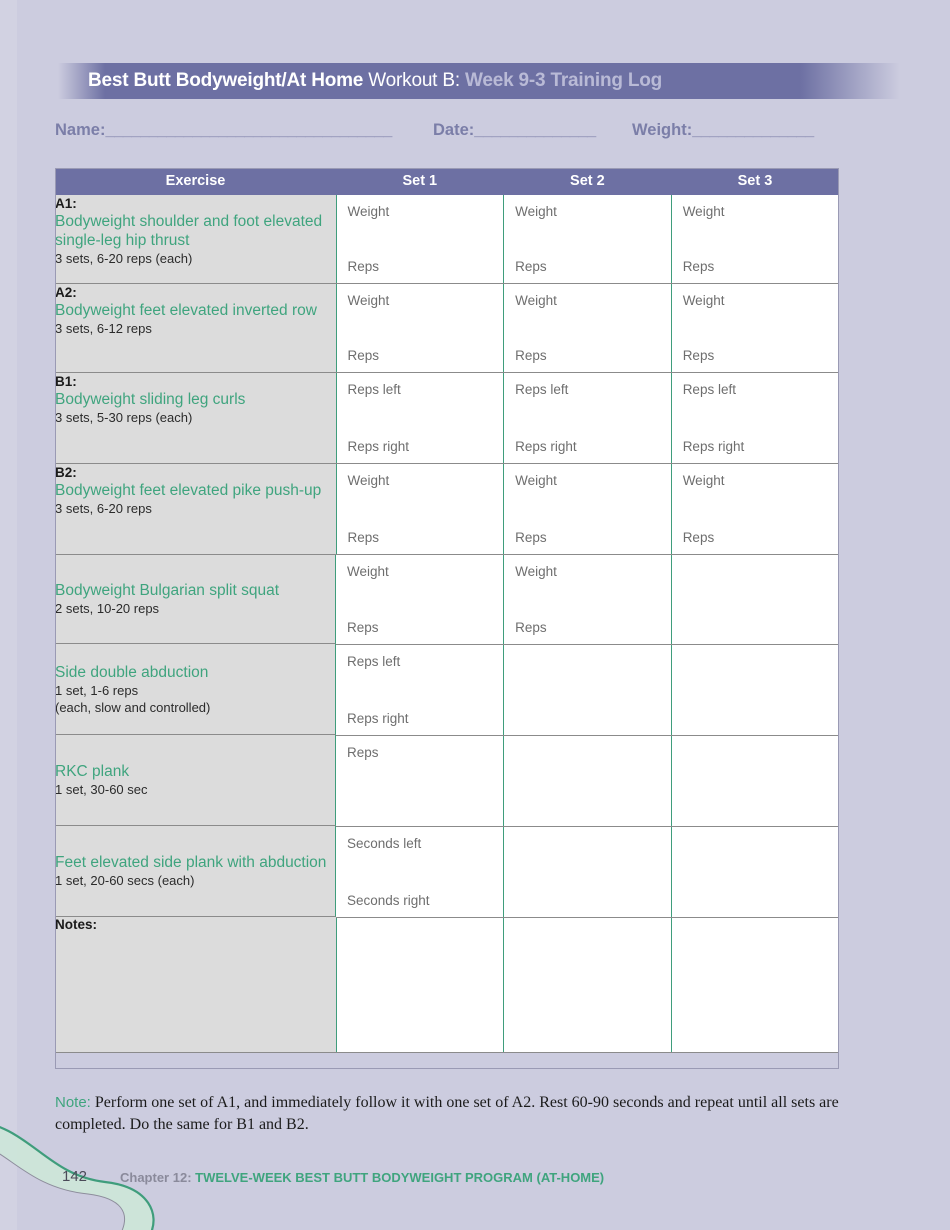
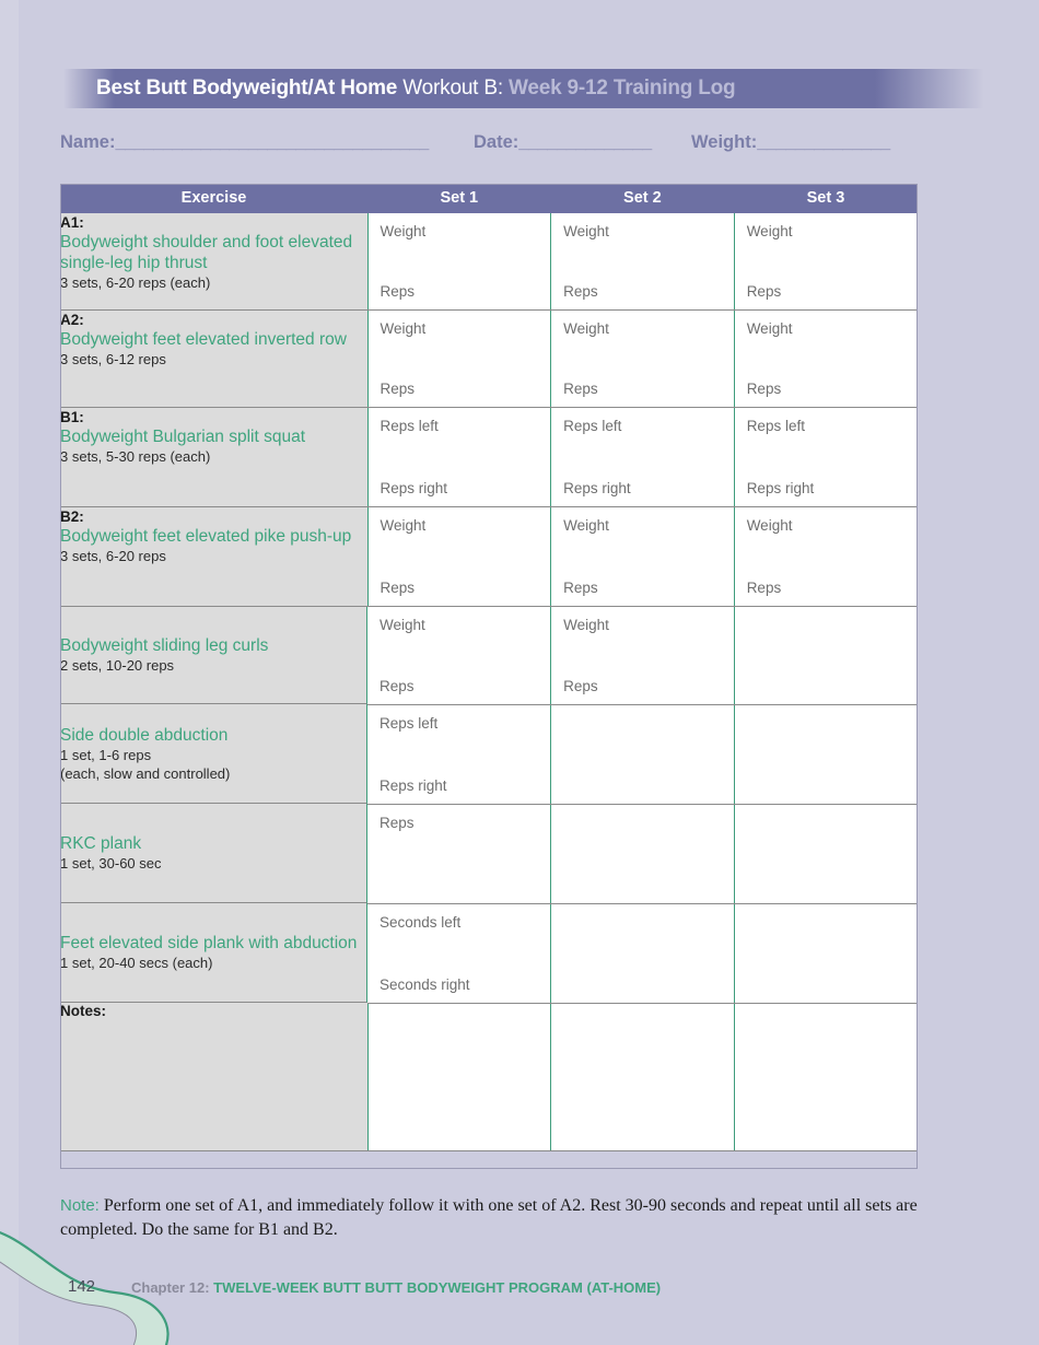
- Best Butt Bodyweight/At Home Workout B: Week 9-3 Training Log
+ Best Butt Bodyweight/At Home Workout B: Week 9-12 Training Log
  Name:_________________________________
  Date:______________
  Weight:______________
  Exercise	Set 1	Set 2	Set 3
  A1:Bodyweight shoulder and foot elevated single-leg hip thrust3 sets, 6-20 reps (each)	WeightReps	WeightReps	WeightReps
  A2:Bodyweight feet elevated inverted row3 sets, 6-12 reps	WeightReps	WeightReps	WeightReps
- B1:Bodyweight sliding leg curls3 sets, 5-30 reps (each)	Reps leftReps right	Reps leftReps right	Reps leftReps right
+ B1:Bodyweight Bulgarian split squat3 sets, 5-30 reps (each)	Reps leftReps right	Reps leftReps right	Reps leftReps right
  B2:Bodyweight feet elevated pike push-up3 sets, 6-20 reps	WeightReps	WeightReps	WeightReps
- Bodyweight Bulgarian split squat2 sets, 10-20 reps		WeightReps	WeightReps
+ Bodyweight sliding leg curls2 sets, 10-20 reps		WeightReps	WeightReps
  Side double abduction1 set, 1-6 reps(each, slow and controlled)		Reps leftReps right
  RKC plank1 set, 30-60 sec		Reps
- Feet elevated side plank with abduction1 set, 20-60 secs (each)		Seconds leftSeconds right
+ Feet elevated side plank with abduction1 set, 20-40 secs (each)		Seconds leftSeconds right
  Notes:
- Note: Perform one set of A1, and immediately follow it with one set of A2. Rest 60-90 seconds and repeat until all sets are completed. Do the same for B1 and B2.
+ Note: Perform one set of A1, and immediately follow it with one set of A2. Rest 30-90 seconds and repeat until all sets are completed. Do the same for B1 and B2.
  142
- Chapter 12: TWELVE-WEEK BEST BUTT BODYWEIGHT PROGRAM (AT-HOME)
+ Chapter 12: TWELVE-WEEK BUTT BUTT BODYWEIGHT PROGRAM (AT-HOME)
